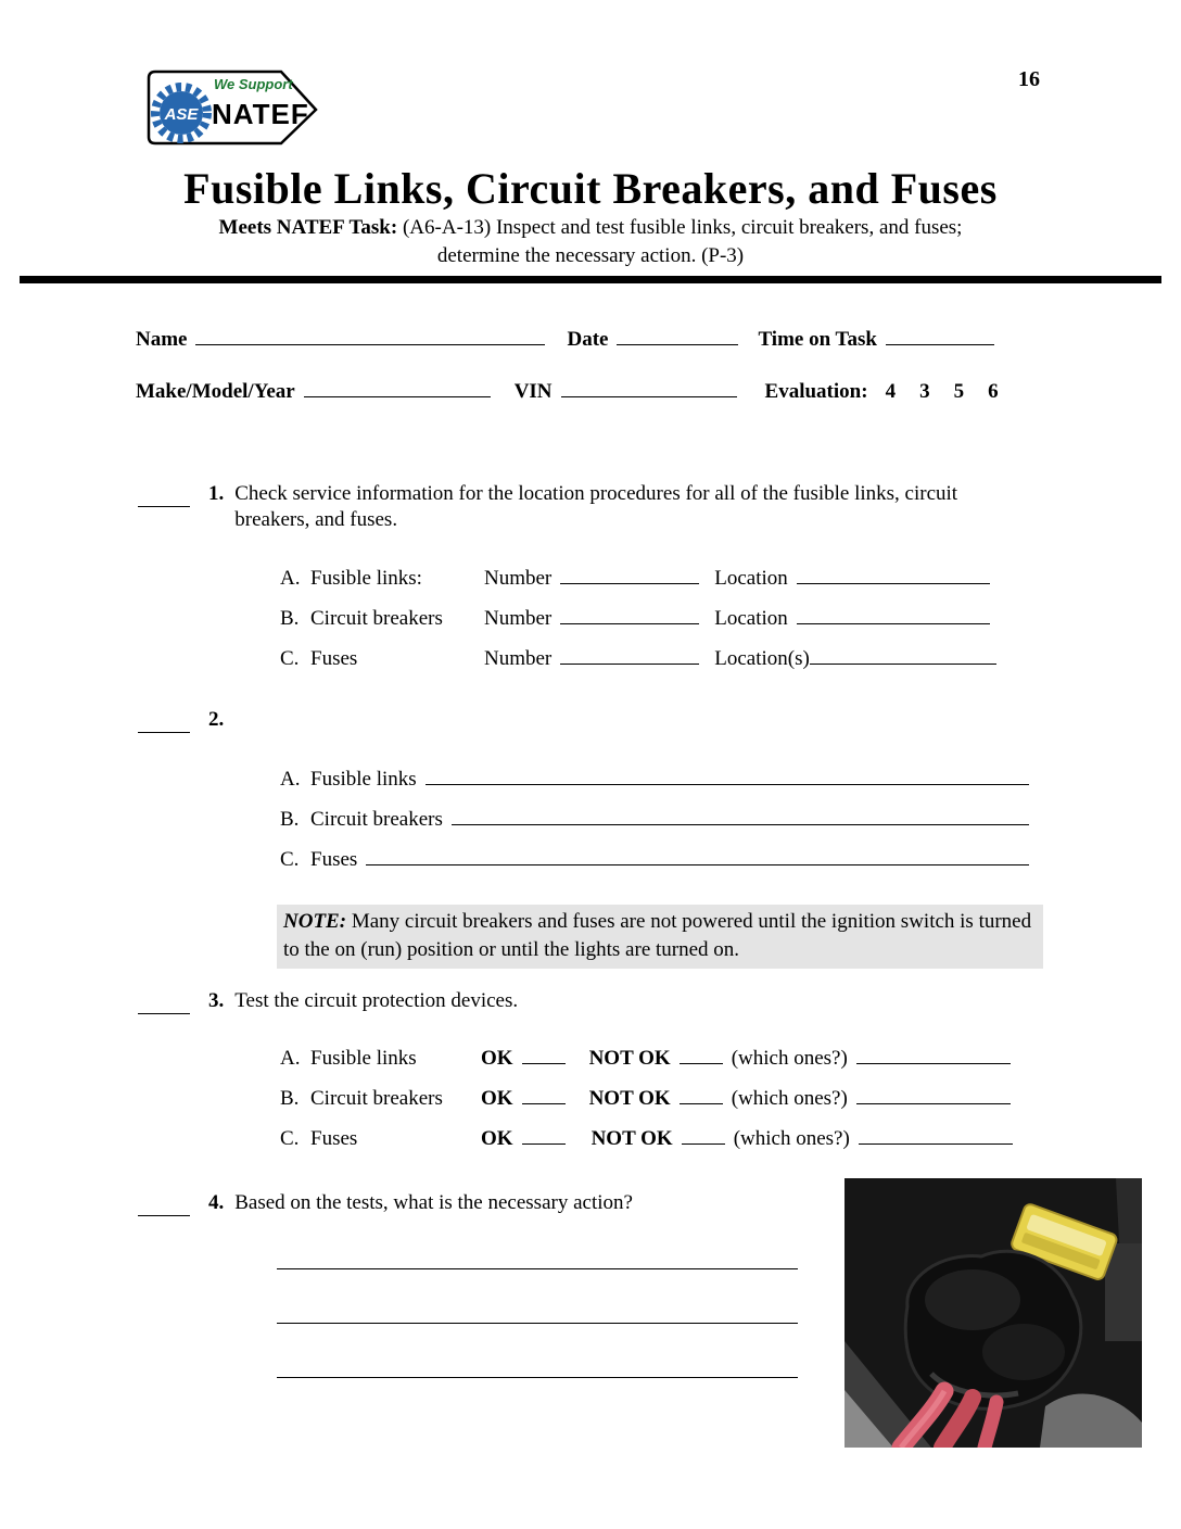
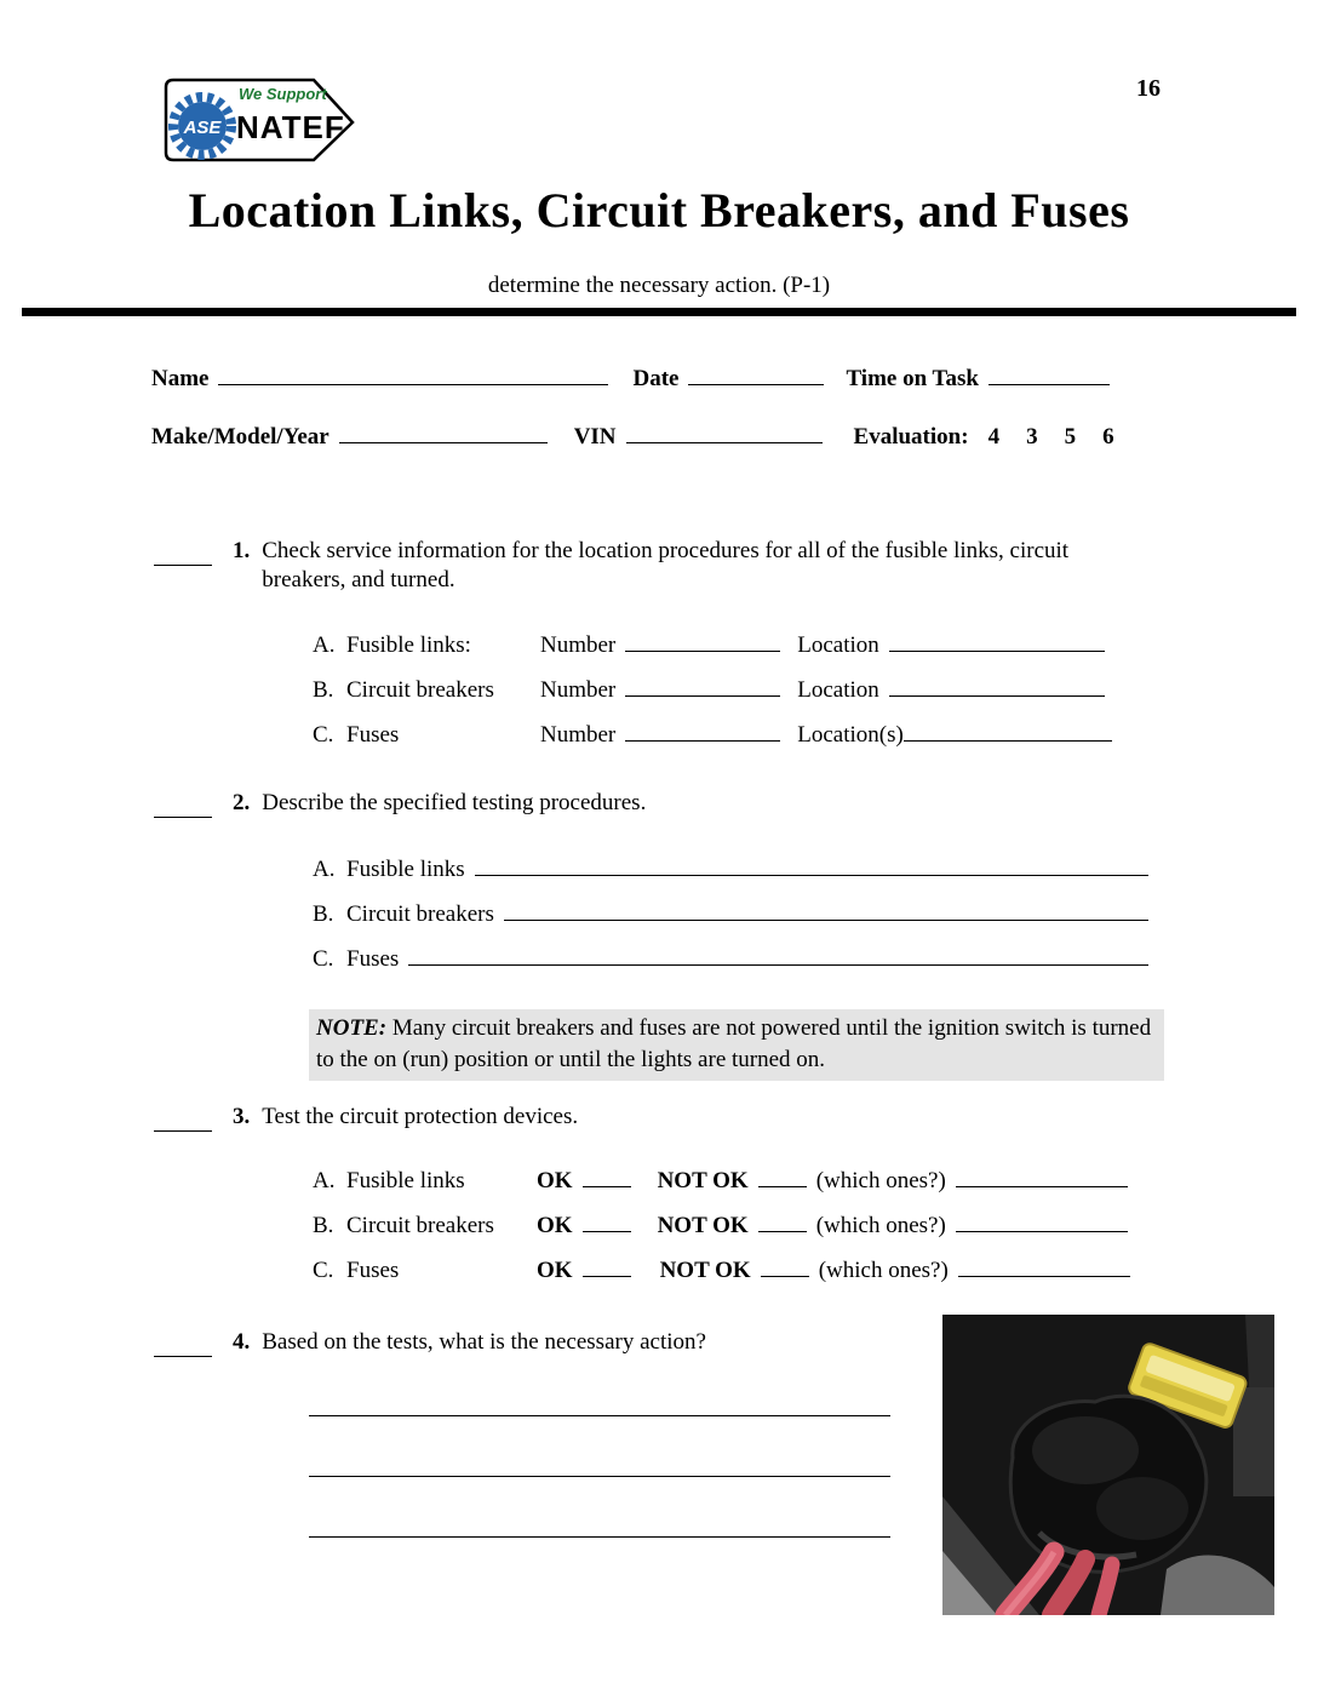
  16
  ASE
  We Support
  NATEF
- Fusible Links, Circuit Breakers, and Fuses
+ Location Links, Circuit Breakers, and Fuses
- Meets NATEF Task: (A6-A-13) Inspect and test fusible links, circuit breakers, and fuses;
- determine the necessary action. (P-3)
+ determine the necessary action. (P-1)
  Name
  Date
  Time on Task
  Make/Model/Year
  VIN
  Evaluation:
  4
  3
  5
  6
  1.
- Check service information for the location procedures for all of the fusible links, circuit breakers, and fuses.
+ Check service information for the location procedures for all of the fusible links, circuit breakers, and turned.
  A.
  Fusible links:
  Number
  Location
  B.
  Circuit breakers
  Number
  Location
  C.
  Fuses
  Number
  Location(s)
  2.
+ Describe the specified testing procedures.
  A.
  Fusible links
  B.
  Circuit breakers
  C.
  Fuses
  NOTE: Many circuit breakers and fuses are not powered until the ignition switch is turned to the on (run) position or until the lights are turned on.
  3.
  Test the circuit protection devices.
  A.
  Fusible links
  OK
  NOT OK
  (which ones?)
  B.
  Circuit breakers
  OK
  NOT OK
  (which ones?)
  C.
  Fuses
  OK
  NOT OK
  (which ones?)
  4.
  Based on the tests, what is the necessary action?
